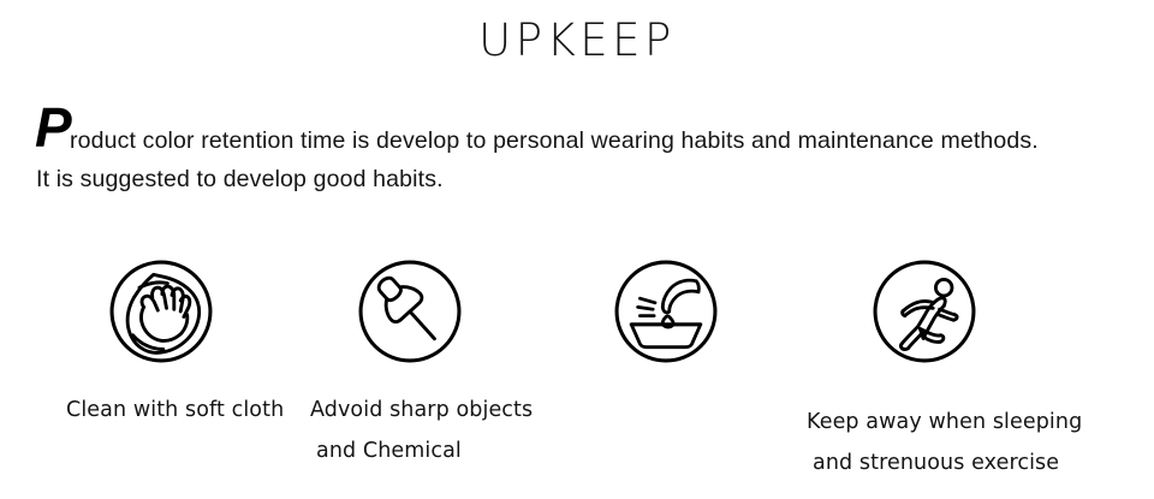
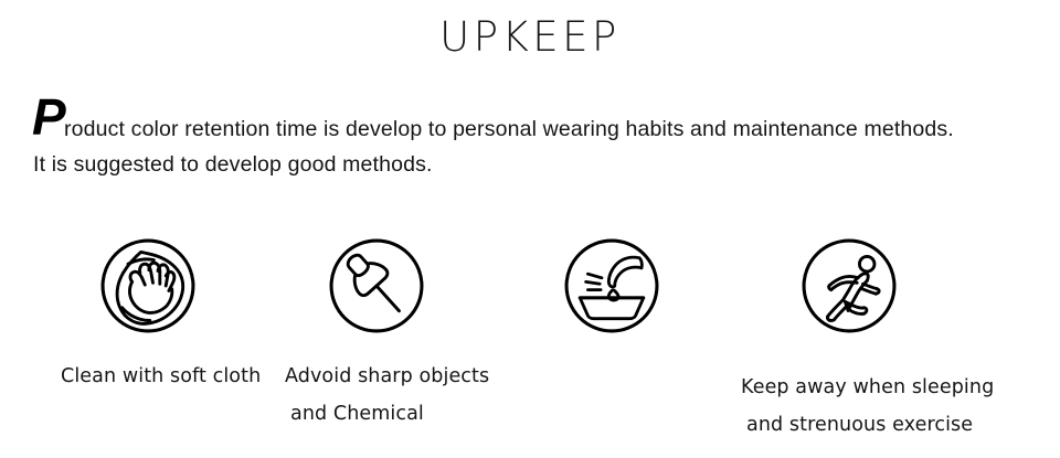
  UPKEEP
  P
  roduct color retention time is develop to personal wearing habits and maintenance methods.
- It is suggested to develop good habits.
+ It is suggested to develop good methods.
  Clean with soft cloth
  Advoid sharp objects
  and Chemical
  Keep away when sleeping
  and strenuous exercise
